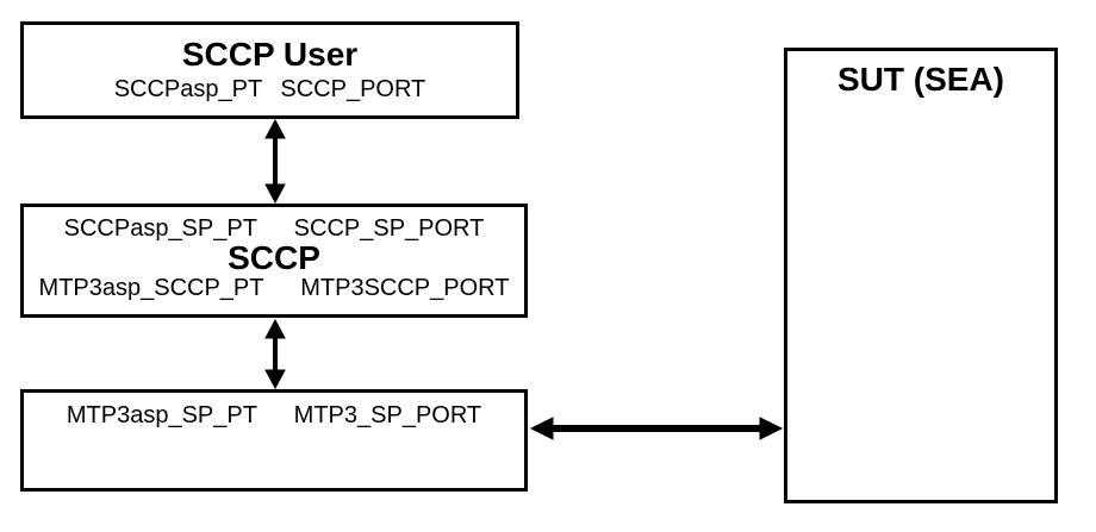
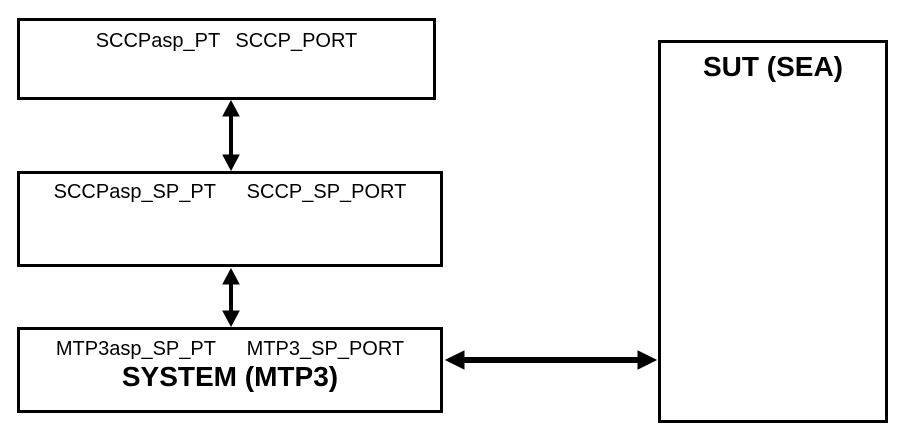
- SCCP User
  SCCPasp_PT SCCP_PORT
  SCCPasp_SP_PT SCCP_SP_PORT
- SCCP
- MTP3asp_SCCP_PT MTP3SCCP_PORT
  MTP3asp_SP_PT MTP3_SP_PORT
+ SYSTEM (MTP3)
  SUT (SEA)
